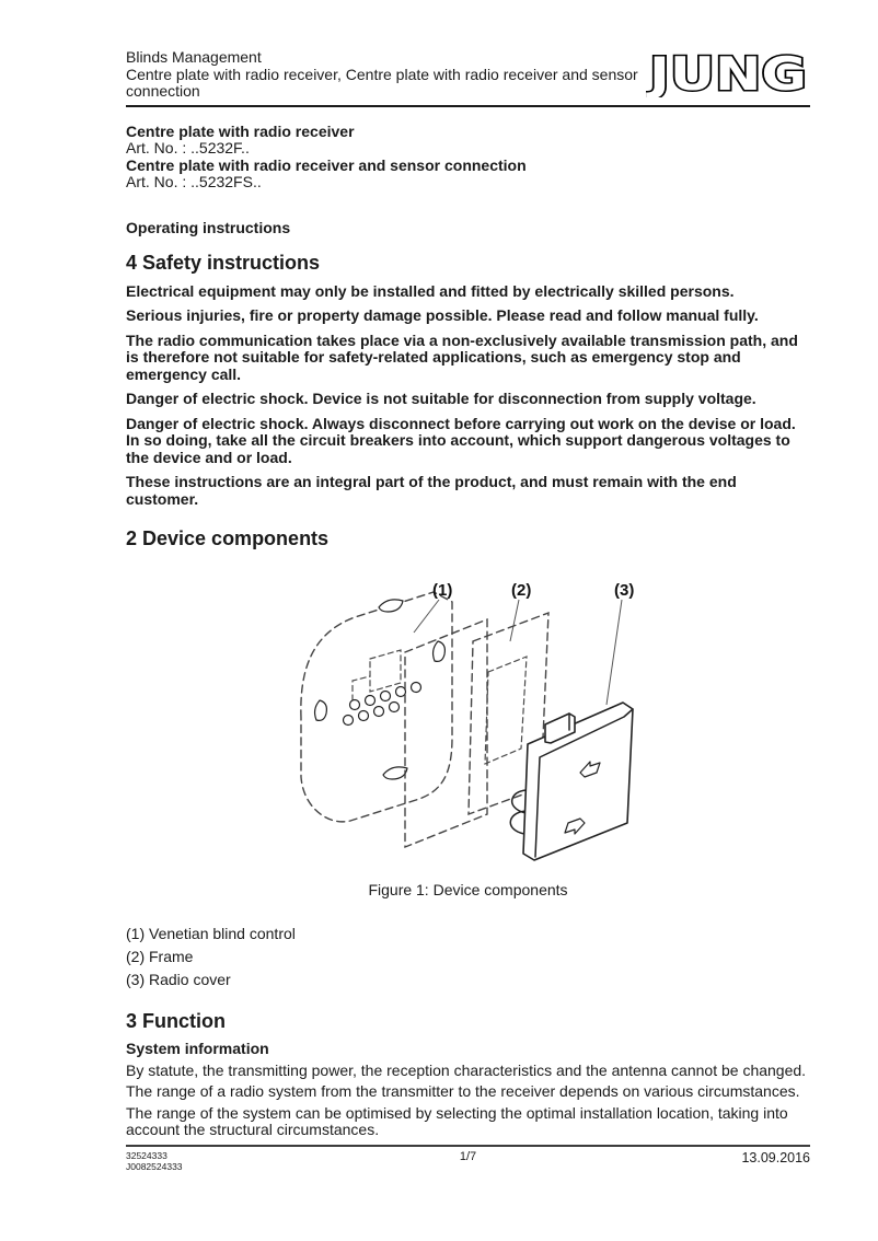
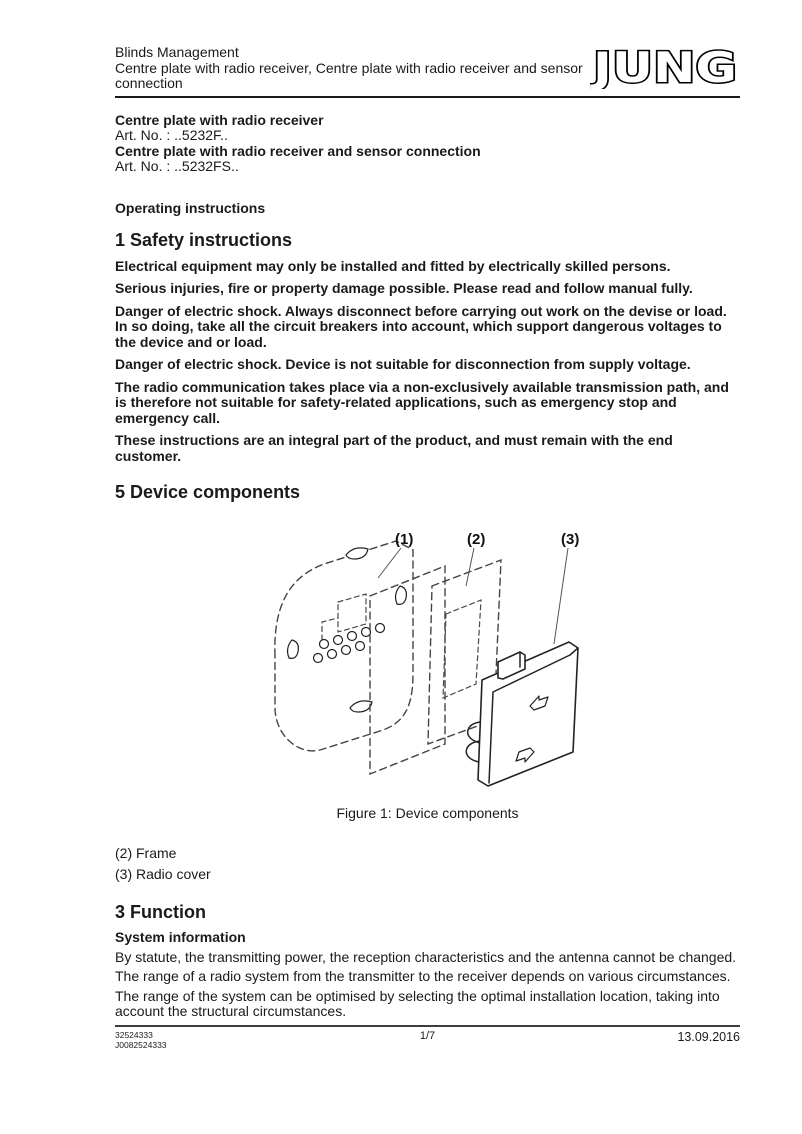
  Blinds Management
  Centre plate with radio receiver, Centre plate with radio receiver and sensor connection
  JUNG
  Centre plate with radio receiver
  Art. No. : ..5232F..
  Centre plate with radio receiver and sensor connection
  Art. No. : ..5232FS..
  Operating instructions
- 4 Safety instructions
+ 1 Safety instructions
  Electrical equipment may only be installed and fitted by electrically skilled persons.
  Serious injuries, fire or property damage possible. Please read and follow manual fully.
- The radio communication takes place via a non-exclusively available transmission path, and is therefore not suitable for safety-related applications, such as emergency stop and emergency call.
+ Danger of electric shock. Always disconnect before carrying out work on the devise or load. In so doing, take all the circuit breakers into account, which support dangerous voltages to the device and or load.
  Danger of electric shock. Device is not suitable for disconnection from supply voltage.
- Danger of electric shock. Always disconnect before carrying out work on the devise or load. In so doing, take all the circuit breakers into account, which support dangerous voltages to the device and or load.
+ The radio communication takes place via a non-exclusively available transmission path, and is therefore not suitable for safety-related applications, such as emergency stop and emergency call.
  These instructions are an integral part of the product, and must remain with the end customer.
- 2 Device components
+ 5 Device components
  (1)
  (2)
  (3)
  Figure 1: Device components
- (1) Venetian blind control
  (2) Frame
  (3) Radio cover
  3 Function
  System information
  By statute, the transmitting power, the reception characteristics and the antenna cannot be changed.
  The range of a radio system from the transmitter to the receiver depends on various circumstances.
  The range of the system can be optimised by selecting the optimal installation location, taking into account the structural circumstances.
  32524333
  J0082524333
  1/7
  13.09.2016
